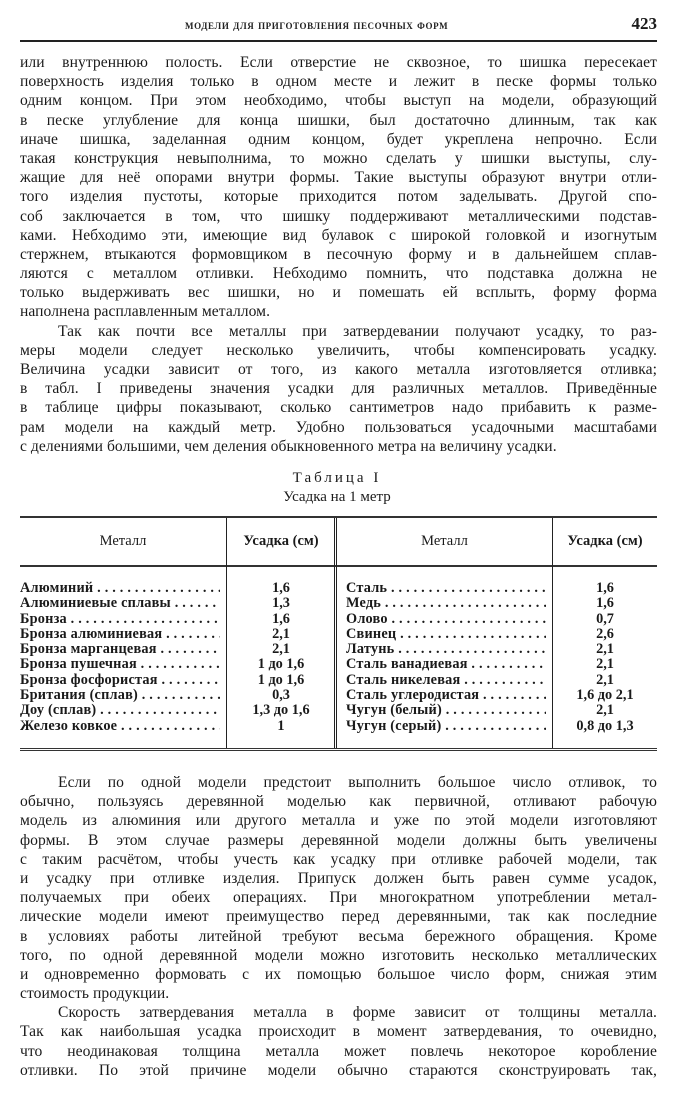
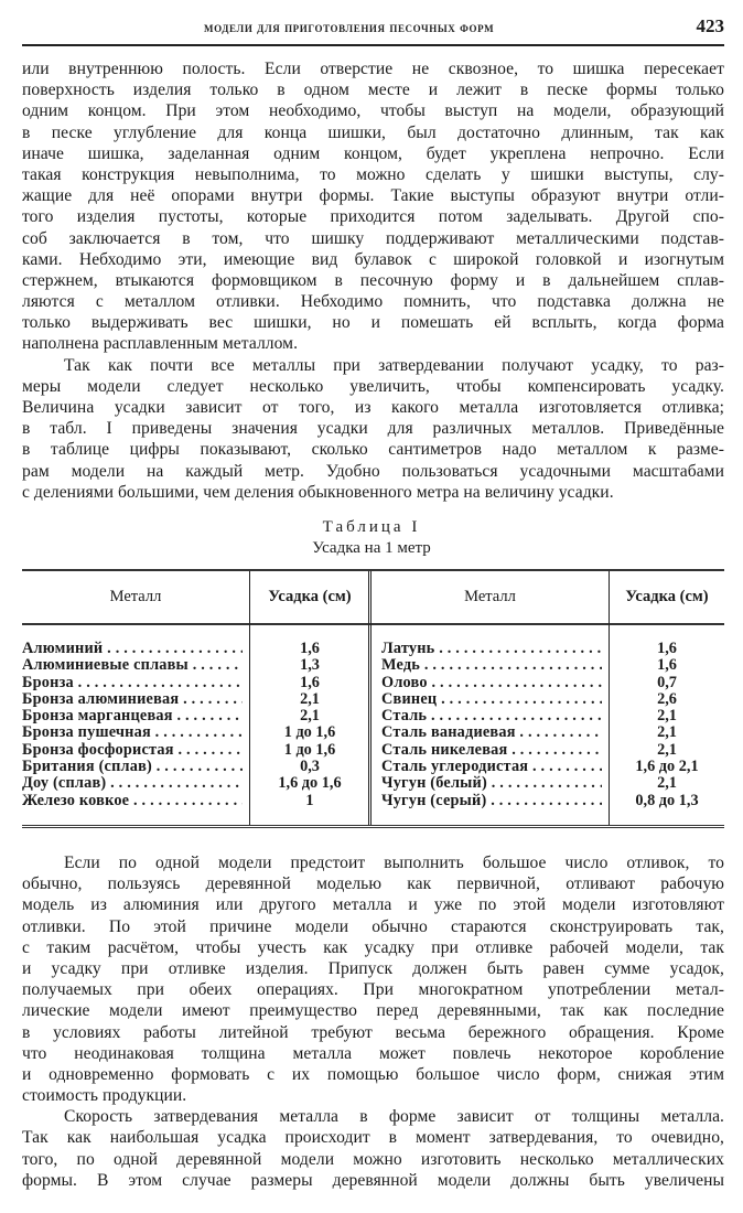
  модели для приготовления песочных форм
  423
  или внутреннюю полость. Если отверстие не сквозное, то шишка пересекает
  поверхность изделия только в одном месте и лежит в песке формы только
  одним концом. При этом необходимо, чтобы выступ на модели, образующий
  в песке углубление для конца шишки, был достаточно длинным, так как
  иначе шишка, заделанная одним концом, будет укреплена непрочно. Если
  такая конструкция невыполнима, то можно сделать у шишки выступы, слу-
  жащие для неё опорами внутри формы. Такие выступы образуют внутри отли-
  того изделия пустоты, которые приходится потом заделывать. Другой спо-
  соб заключается в том, что шишку поддерживают металлическими подстав-
  ками. Небходимо эти, имеющие вид булавок с широкой головкой и изогнутым
  стержнем, втыкаются формовщиком в песочную форму и в дальнейшем сплав-
  ляются с металлом отливки. Небходимо помнить, что подставка должна не
- только выдерживать вес шишки, но и помешать ей всплыть, форму форма
+ только выдерживать вес шишки, но и помешать ей всплыть, когда форма
  наполнена расплавленным металлом.
  Так как почти все металлы при затвердевании получают усадку, то раз-
  меры модели следует несколько увеличить, чтобы компенсировать усадку.
  Величина усадки зависит от того, из какого металла изготовляется отливка;
  в табл. I приведены значения усадки для различных металлов. Приведённые
- в таблице цифры показывают, сколько сантиметров надо прибавить к разме-
+ в таблице цифры показывают, сколько сантиметров надо металлом к разме-
  рам модели на каждый метр. Удобно пользоваться усадочными масштабами
  с делениями большими, чем деления обыкновенного метра на величину усадки.
  Таблица I
  Усадка на 1 метр
  Металл
  Усадка (см)
  Металл
  Усадка (см)
  Алюминий
  Алюминиевые сплавы
  Бронза
  Бронза алюминиевая
  Бронза марганцевая
  Бронза пушечная
  Бронза фосфористая
  Британия (сплав)
  Доу (сплав)
  Железо ковкое
  1,6
  1,3
  1,6
  2,1
  2,1
  1 до 1,6
  1 до 1,6
  0,3
- 1,3 до 1,6
+ 1,6 до 1,6
  1
- Сталь
+ Латунь
  Медь
  Олово
  Свинец
- Латунь
+ Сталь
  Сталь ванадиевая
  Сталь никелевая
  Сталь углеродистая
  Чугун (белый)
  Чугун (серый)
  1,6
  1,6
  0,7
  2,6
  2,1
  2,1
  2,1
  1,6 до 2,1
  2,1
  0,8 до 1,3
  Если по одной модели предстоит выполнить большое число отливок, то
  обычно, пользуясь деревянной моделью как первичной, отливают рабочую
  модель из алюминия или другого металла и уже по этой модели изготовляют
- формы. В этом случае размеры деревянной модели должны быть увеличены
+ отливки. По этой причине модели обычно стараются сконструировать так,
  с таким расчётом, чтобы учесть как усадку при отливке рабочей модели, так
  и усадку при отливке изделия. Припуск должен быть равен сумме усадок,
  получаемых при обеих операциях. При многократном употреблении метал-
  лические модели имеют преимущество перед деревянными, так как последние
  в условиях работы литейной требуют весьма бережного обращения. Кроме
- того, по одной деревянной модели можно изготовить несколько металлических
+ что неодинаковая толщина металла может повлечь некоторое коробление
  и одновременно формовать с их помощью большое число форм, снижая этим
  стоимость продукции.
  Скорость затвердевания металла в форме зависит от толщины металла.
  Так как наибольшая усадка происходит в момент затвердевания, то очевидно,
- что неодинаковая толщина металла может повлечь некоторое коробление
+ того, по одной деревянной модели можно изготовить несколько металлических
- отливки. По этой причине модели обычно стараются сконструировать так,
+ формы. В этом случае размеры деревянной модели должны быть увеличены
